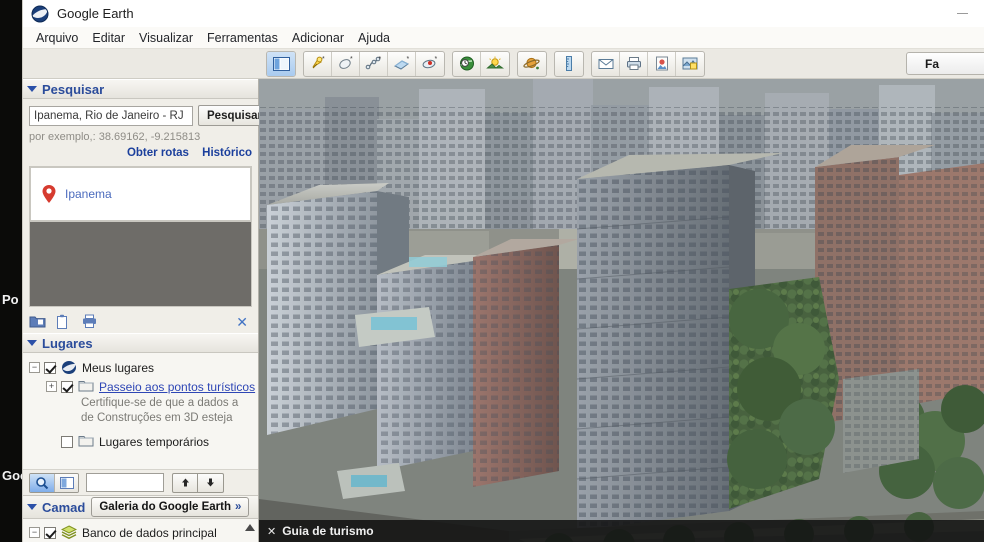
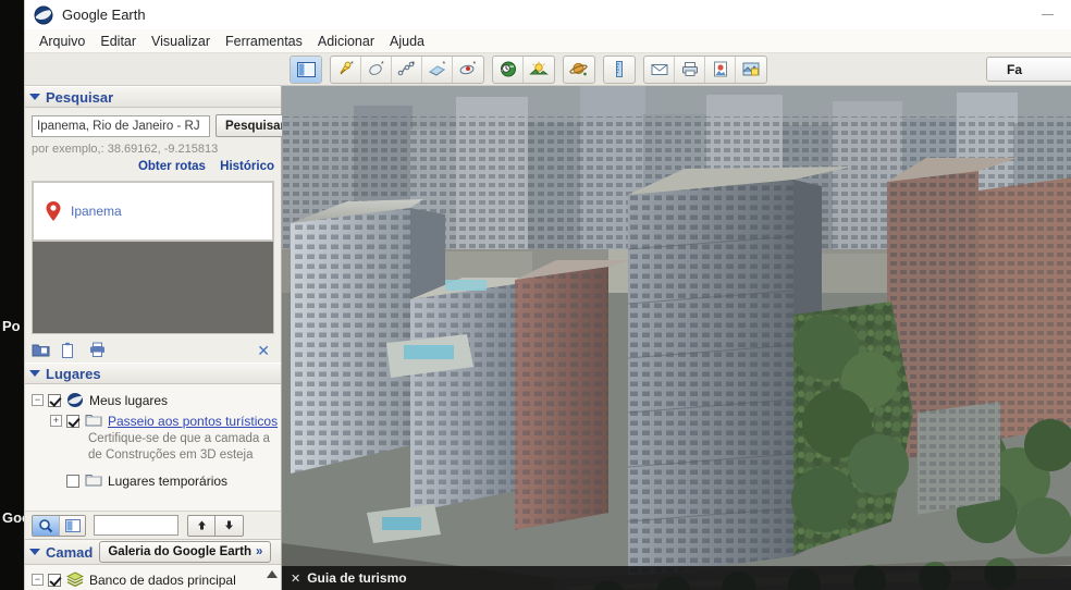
  Po
  Google Earth
  Arquivo
  Editar
  Visualizar
  Ferramentas
  Adicionar
  Ajuda
  Fa
  Pesquisar
  Ipanema, Rio de Janeiro - RJ
  Pesquisa
  por exemplo,: 38.69162, -9.215813
  Obter rotas Histórico
  Ipanema
  ✕
  Lugares
  −
  Meus lugares
  +
  Passeio aos pontos turísticos
- Certifique-se de que a dados a
+ Certifique-se de que a camada a
  de Construções em 3D esteja
  Lugares temporários
  Camad
  Galeria do Google Earth
  »
  −
  Banco de dados principal
  ✕
  Guia de turismo
